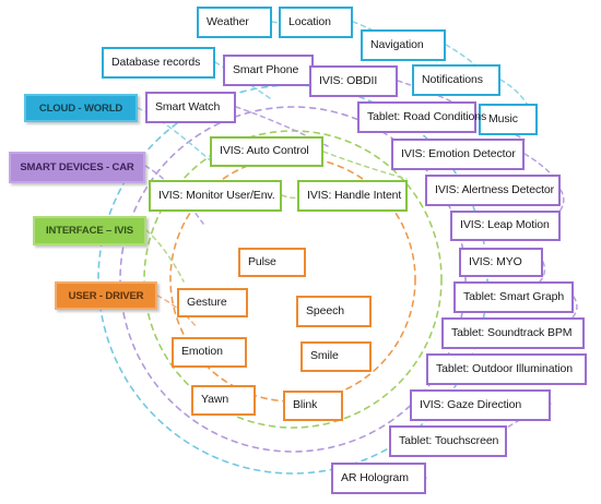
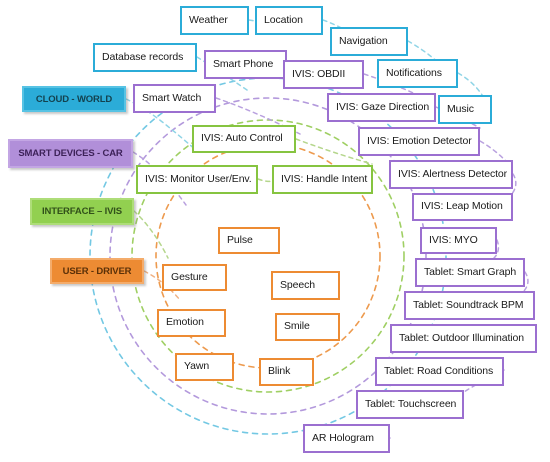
  CLOUD - WORLD
  SMART DEVICES - CAR
  INTERFACE – IVIS
  USER - DRIVER
  Weather
  Location
  Navigation
  Database records
  Notifications
  Music
  Smart Phone
  IVIS: OBDII
  Smart Watch
- Tablet: Road Conditions
+ IVIS: Gaze Direction
  IVIS: Emotion Detector
  IVIS: Alertness Detector
  IVIS: Leap Motion
  IVIS: MYO
  Tablet: Smart Graph
  Tablet: Soundtrack BPM
  Tablet: Outdoor Illumination
- IVIS: Gaze Direction
+ Tablet: Road Conditions
  Tablet: Touchscreen
  AR Hologram
  IVIS: Auto Control
  IVIS: Monitor User/Env.
  IVIS: Handle Intent
  Pulse
  Gesture
  Speech
  Emotion
  Smile
  Yawn
  Blink
